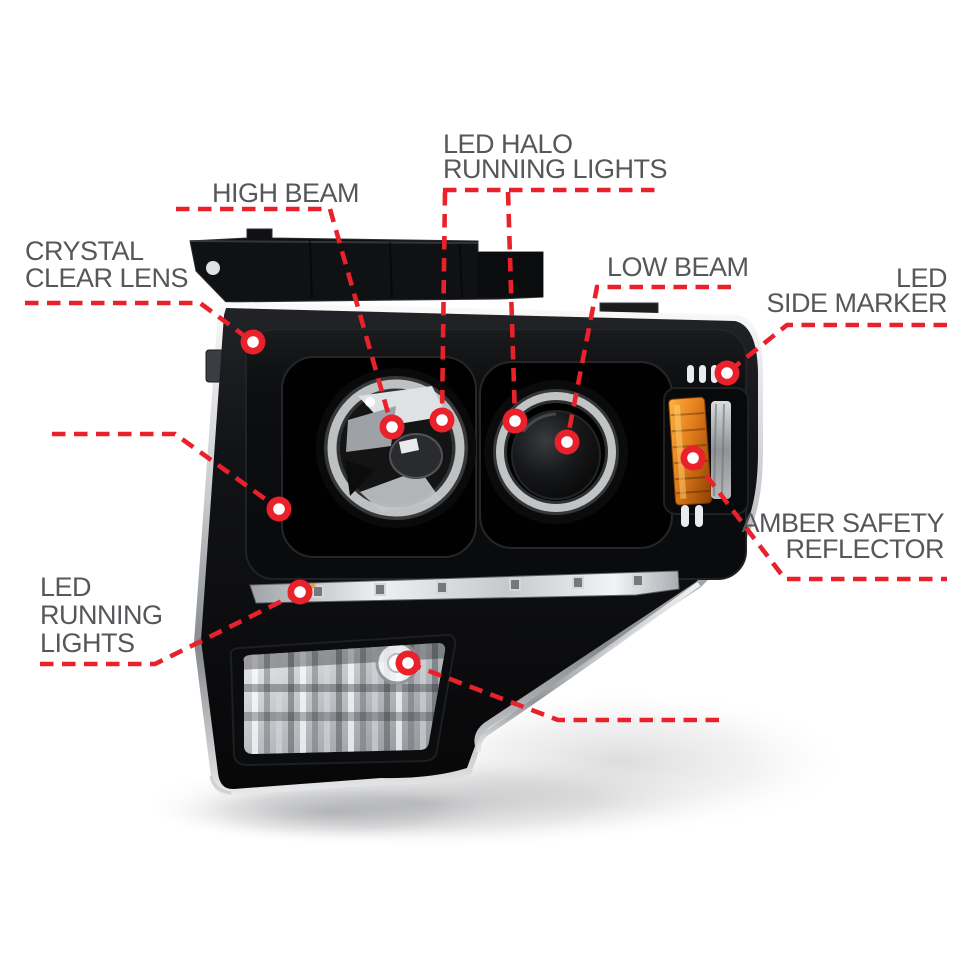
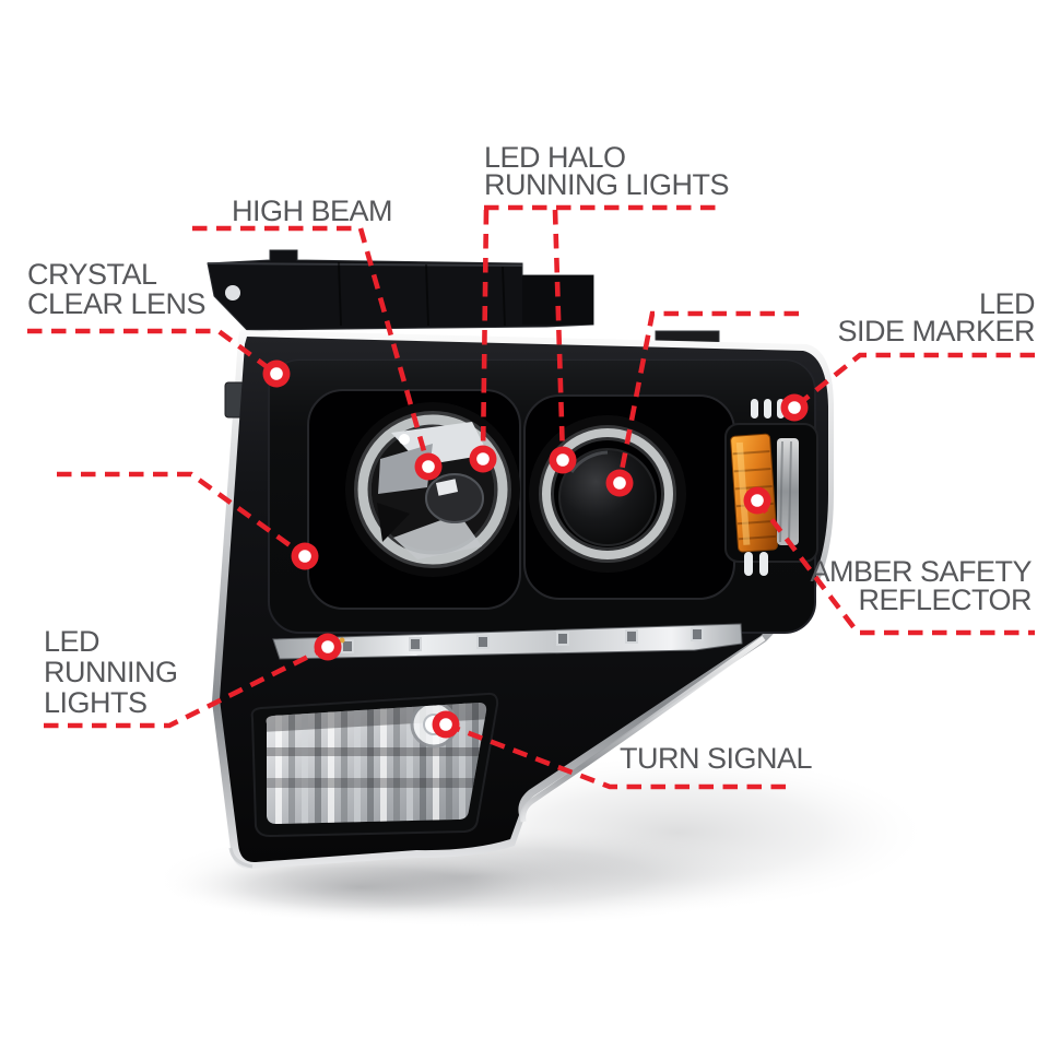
  CRYSTAL
  CLEAR LENS
  HIGH BEAM
  LED HALO
  RUNNING LIGHTS
- LOW BEAM
  LED
  SIDE MARKER
  AMBER SAFETY
  REFLECTOR
  LED
  RUNNING
  LIGHTS
+ TURN SIGNAL
